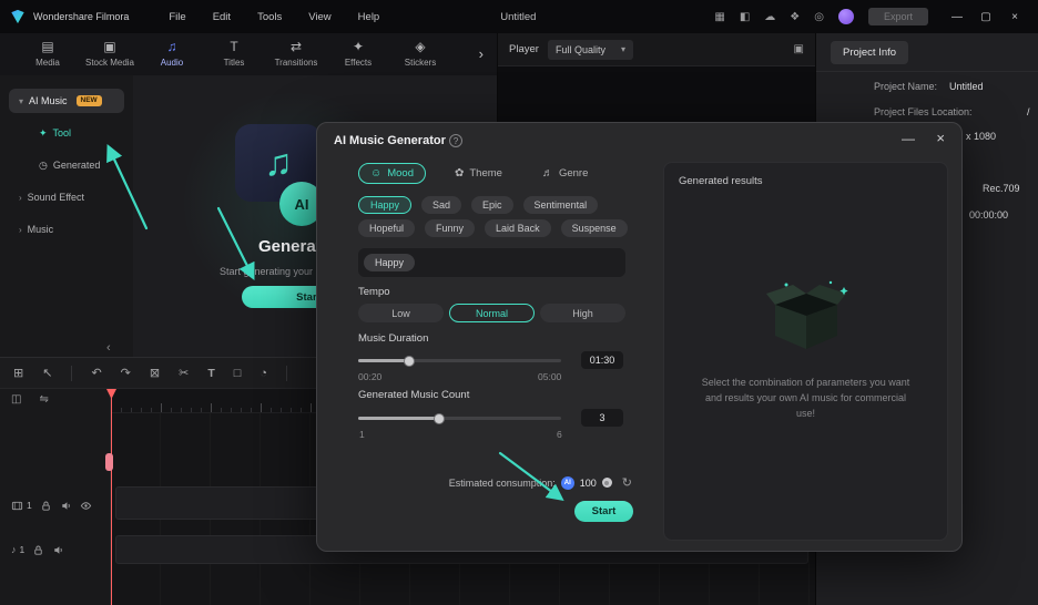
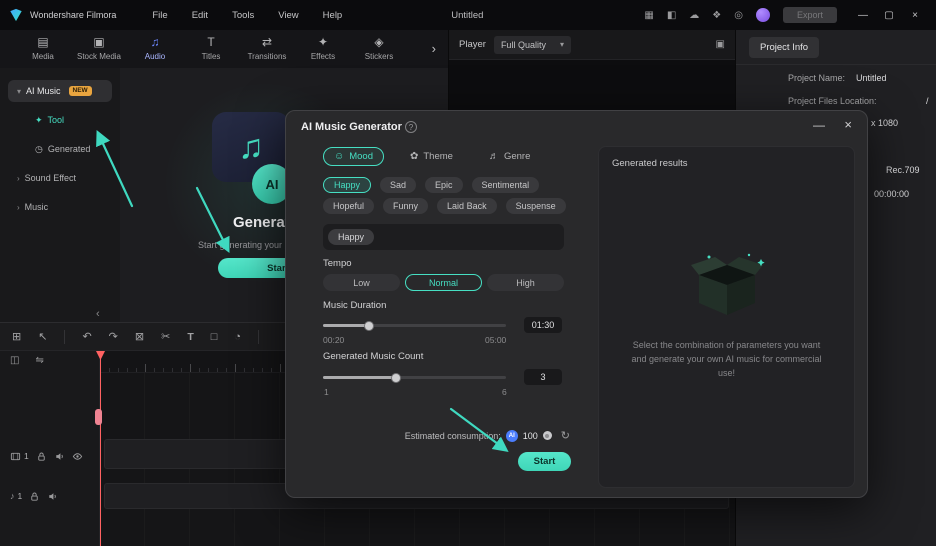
  Wondershare Filmora
  File
  Edit
  Tools
  View
  Help
  Untitled
  ▦
  ◧
  ☁
  ❖
  ◎
  Export
  —
  ▢
  ×
  ▤
  Media
  ▣
  Stock Media
  ♫
  Audio
  T
  Titles
  ⇄
  Transitions
  ✦
  Effects
  ◈
  Stickers
  ›
  ▾
  AI Music
  ✦
  Tool
  ◷
  Generated
  ›
  Sound Effect
  ›
  Music
  ‹
  ♫
  AI
  Genera
  Start generating your
  Star
  Player
  Full Quality
  ▾
  ▣
  Project Info
  Project Name:
  Untitled
  Project Files Location:
  /
  x 1080
  Rec.709
  00:00:00
  ⊞
  ↖
  ↶
  ↷
  ⊠
  ✂
  T
  □
  ◔
  ◫
  ⇋
  1
  ♪
  1
  AI Music Generator
  ?
  —
  ×
  ☺
  Mood
  ✿
  Theme
  ♬
  Genre
  Happy
  Sad
  Epic
  Sentimental
  Hopeful
  Funny
  Laid Back
  Suspense
  Happy
  Tempo
  Low
  Normal
  High
  Music Duration
  01:30
  00:20
  05:00
  Generated Music Count
  3
  1
  6
  Estimated consumpon:
  100
  ↻
  Start
  Generated results
- Select the combination of parameters you want and results your own AI music for commercial use!
+ Select the combination of parameters you want and generate your own AI music for commercial use!
